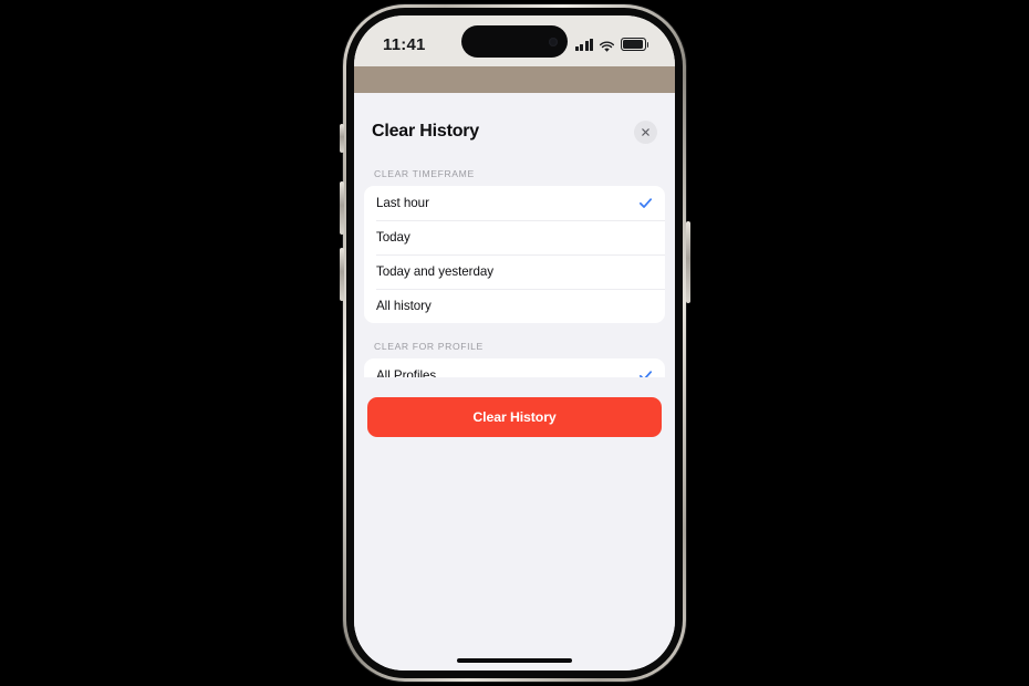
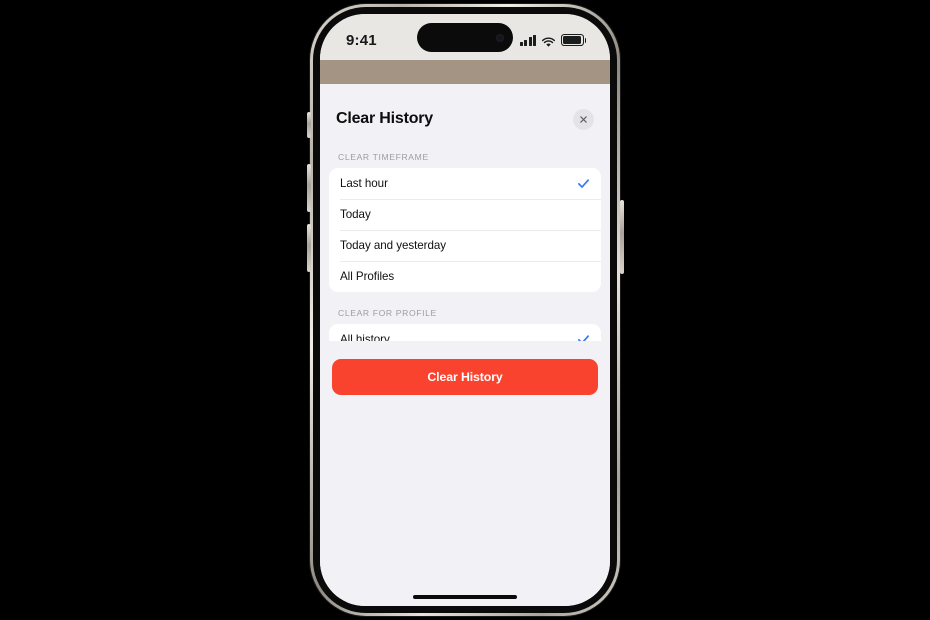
- 11:41
+ 9:41
  Clear History
  CLEAR TIMEFRAME
  Last hour
  Today
  Today and yesterday
- All history
+ All Profiles
  CLEAR FOR PROFILE
- All Profiles
+ All history
  Clear History
